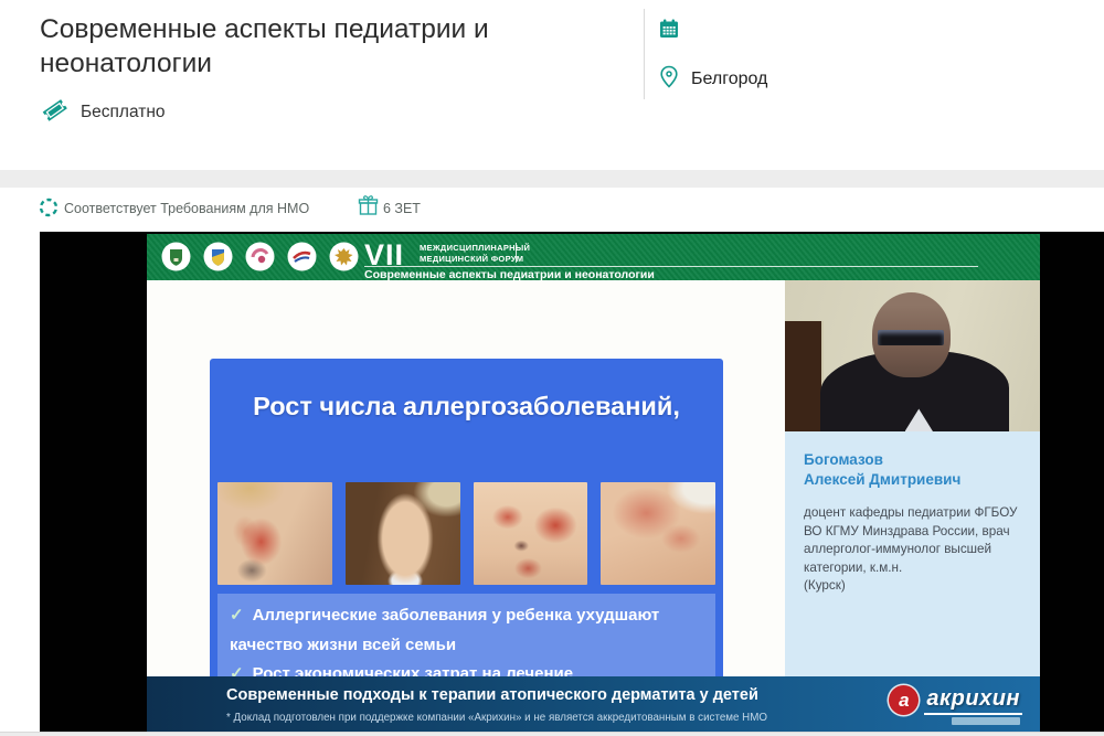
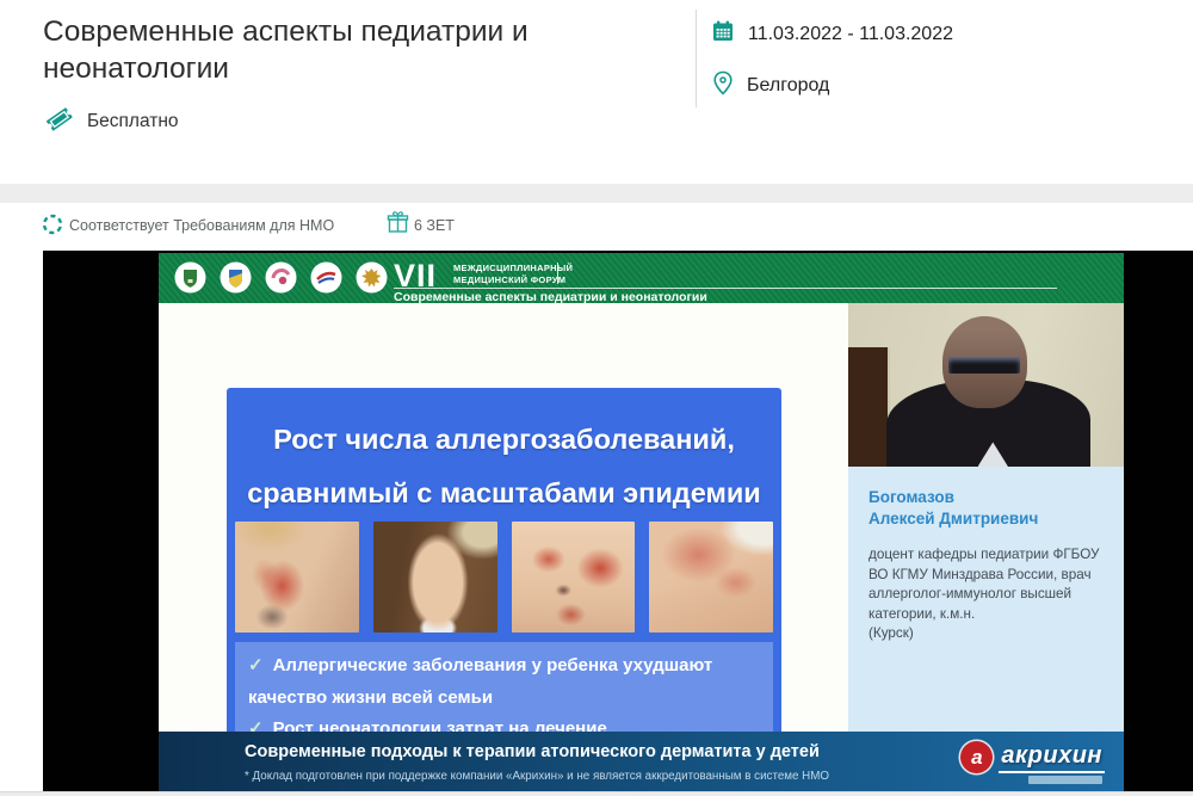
  Современные аспекты педиатрии и
  неонатологии
  Бесплатно
+ 11.03.2022 - 11.03.2022
  Белгород
  Соответствует Требованиям для НМО
  6 ЗЕТ
  VII
  МЕЖДИСЦИПЛИНАРНЫЙ
  МЕДИЦИНСКИЙ ФОРУМ
  Современные аспекты педиатрии и неонатологии
  Рост числа аллергозаболеваний,
+ сравнимый с масштабами эпидемии
  ✓ Аллергические заболевания у ребенка ухудшают качество жизни всей семьи
- ✓ Рост экономических затрат на лечение
+ ✓ Рост неонатологии затрат на лечение
  Богомазов
  Алексей Дмитриевич
  доцент кафедры педиатрии ФГБОУ ВО КГМУ Минздрава России, врач аллерголог-иммунолог высшей категории, к.м.н.
  (Курск)
  Современные подходы к терапии атопического дерматита у детей
  * Доклад подготовлен при поддержке компании «Акрихин» и не является аккредитованным в системе НМО
  а
  акрихин
